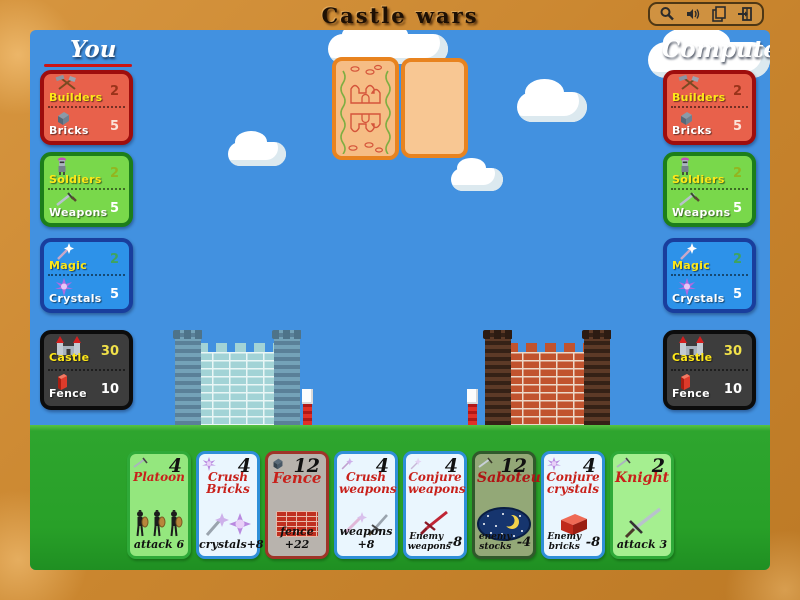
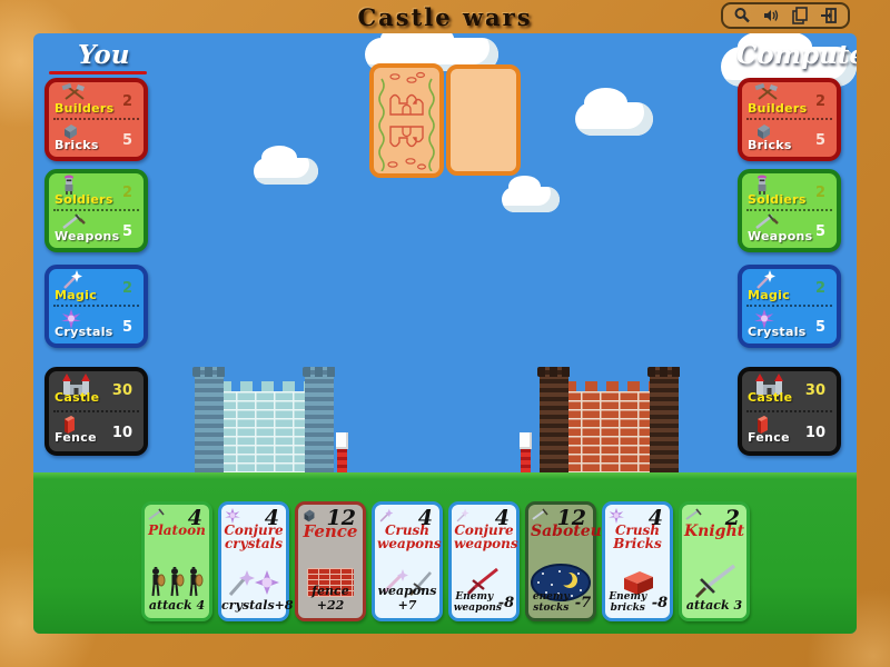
  Castle wars
  You
  Comput
  2
  Builders
  5
  Bricks
  2
  Soldiers
  5
  Weapons
  2
  Magic
  5
  Crystals
  30
  Castle
  10
  Fence
  2
  Builders
  5
  Bricks
  2
  Soldiers
  5
  Weapons
  2
  Magic
  5
  Crystals
  30
  Castle
  10
  Fence
  4
  Platoon
- attack 6
+ attack 4
  4
- Crush Bricks
+ Conjure crystals
  crystals+8
  12
  Fence
  fence +22
  4
  Crush weapons
- weapons +8
+ weapons +7
  4
  Conjure weapons
  Enemy weapon
  -8
  12
  Saboteu
  enemy stocks
- -4
+ -7
  4
- Conjure crystals
+ Crush Bricks
  Enemy bricks
  -8
  2
  Knight
  attack 3
